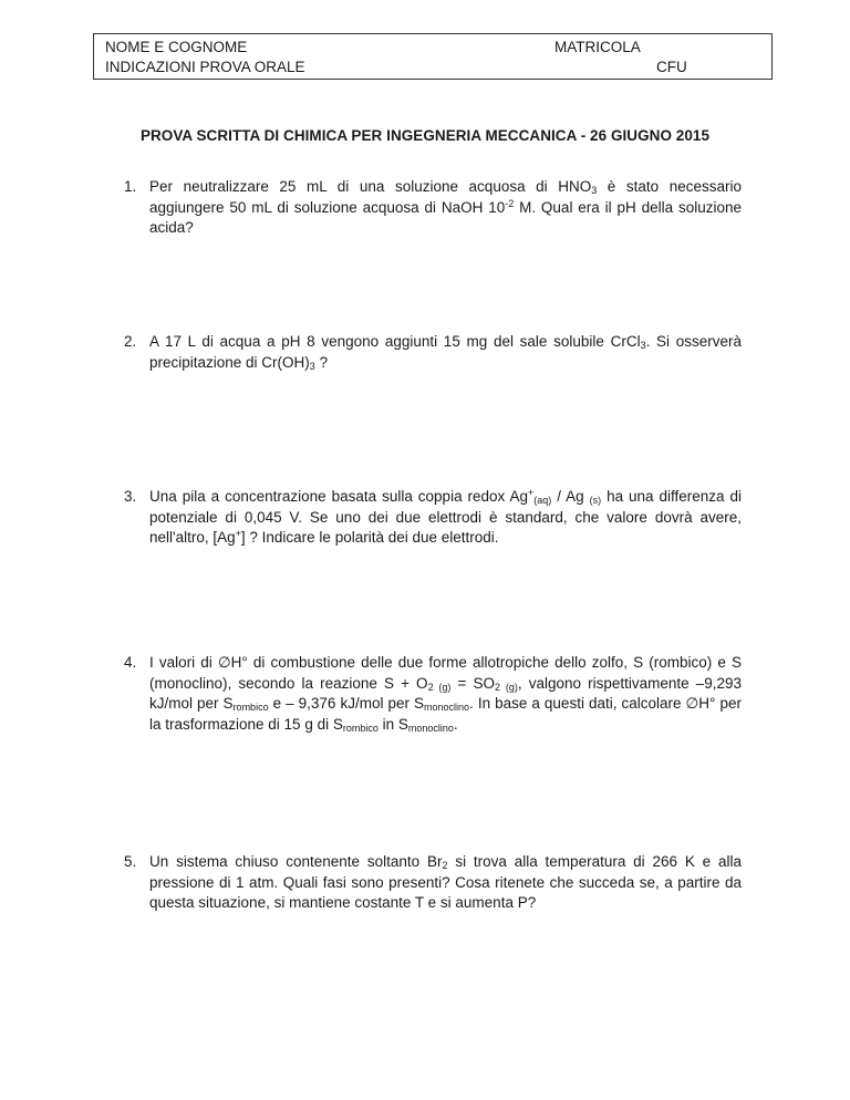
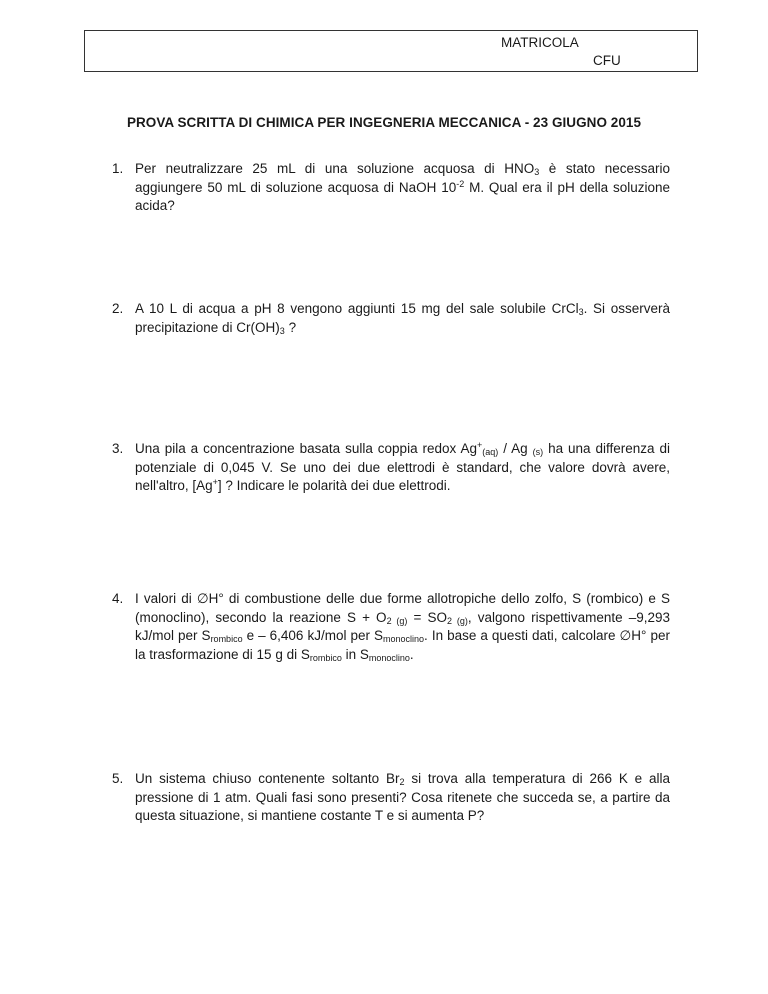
- NOME E COGNOME
- INDICAZIONI PROVA ORALE
  MATRICOLA
  CFU
- PROVA SCRITTA DI CHIMICA PER INGEGNERIA MECCANICA - 26 GIUGNO 2015
+ PROVA SCRITTA DI CHIMICA PER INGEGNERIA MECCANICA - 23 GIUGNO 2015
  1.
  Per neutralizzare 25 mL di una soluzione acquosa di HNO3 è stato necessario aggiungere 50 mL di soluzione acquosa di NaOH 10-2 M. Qual era il pH della soluzione acida?
  2.
- A 17 L di acqua a pH 8 vengono aggiunti 15 mg del sale solubile CrCl3. Si osserverà precipitazione di Cr(OH)3 ?
+ A 10 L di acqua a pH 8 vengono aggiunti 15 mg del sale solubile CrCl3. Si osserverà precipitazione di Cr(OH)3 ?
  3.
  Una pila a concentrazione basata sulla coppia redox Ag+(aq) / Ag (s) ha una differenza di potenziale di 0,045 V. Se uno dei due elettrodi è standard, che valore dovrà avere, nell'altro, [Ag+] ? Indicare le polarità dei due elettrodi.
  4.
- I valori di ∅H° di combustione delle due forme allotropiche dello zolfo, S (rombico) e S (monoclino), secondo la reazione S + O2 (g) = SO2 (g), valgono rispettivamente –9,293 kJ/mol per Srombico e – 9,376 kJ/mol per Smonoclino. In base a questi dati, calcolare ∅H° per la trasformazione di 15 g di Srombico in Smonoclino.
+ I valori di ∅H° di combustione delle due forme allotropiche dello zolfo, S (rombico) e S (monoclino), secondo la reazione S + O2 (g) = SO2 (g), valgono rispettivamente –9,293 kJ/mol per Srombico e – 6,406 kJ/mol per Smonoclino. In base a questi dati, calcolare ∅H° per la trasformazione di 15 g di Srombico in Smonoclino.
  5.
  Un sistema chiuso contenente soltanto Br2 si trova alla temperatura di 266 K e alla pressione di 1 atm. Quali fasi sono presenti? Cosa ritenete che succeda se, a partire da questa situazione, si mantiene costante T e si aumenta P?
